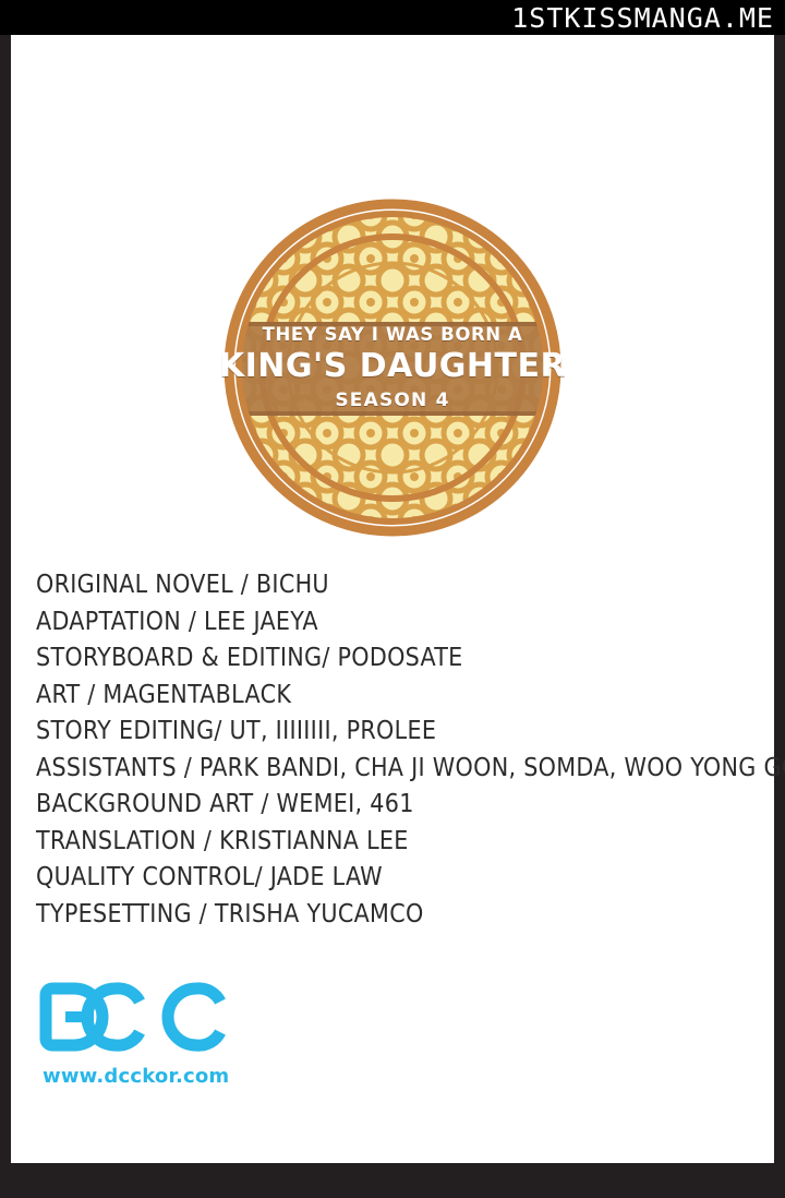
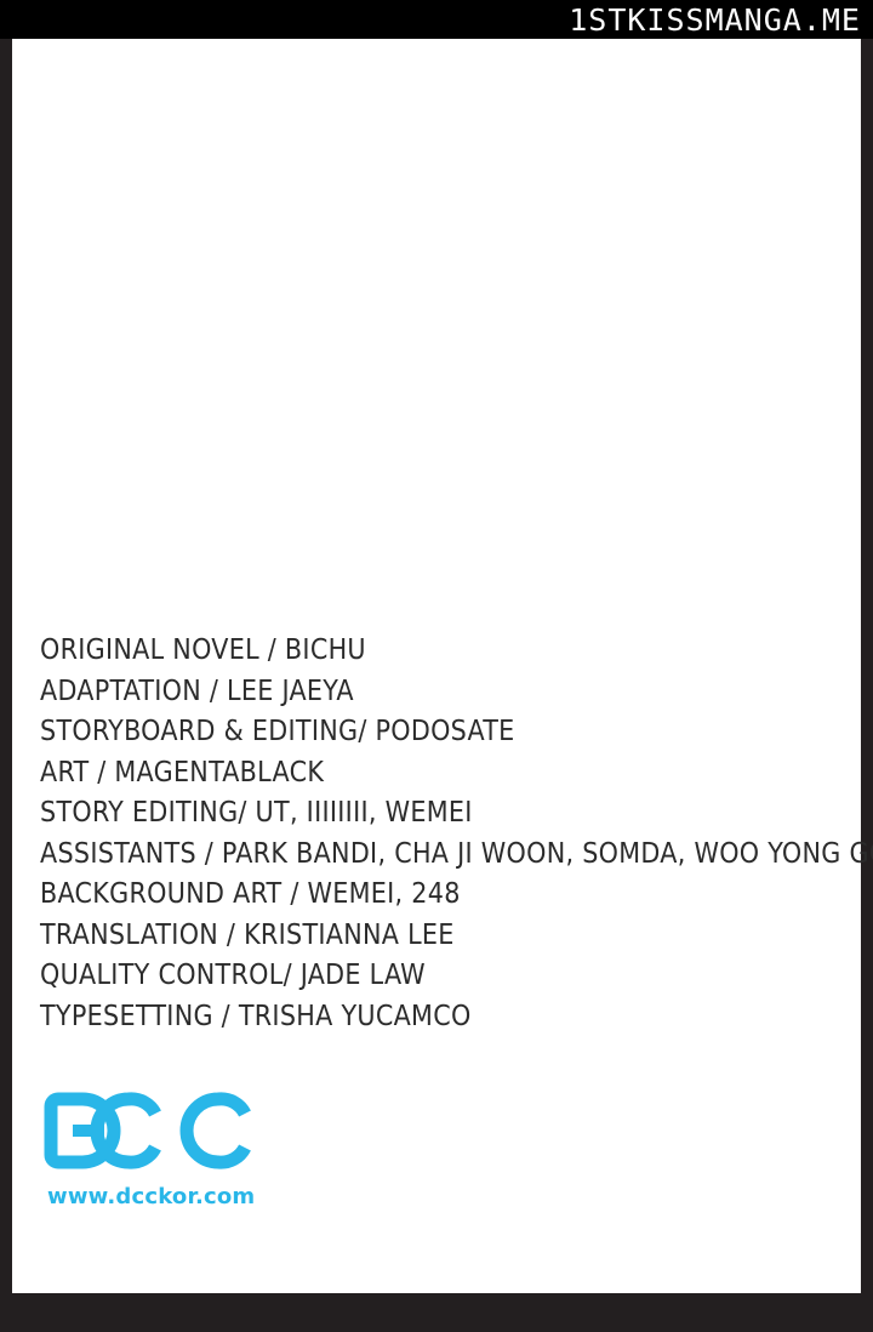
  1STKISSMANGA.ME
- THEY SAY I WAS BORN A
- KING'S DAUGHTER
- SEASON 4
  ORIGINAL NOVEL / BICHU
  ADAPTATION / LEE JAEYA
  STORYBOARD & EDITING/ PODOSATE
  ART / MAGENTABLACK
- STORY EDITING/ UT, IIIIIIII, PROLEE
+ STORY EDITING/ UT, IIIIIIII, WEMEI
  ASSISTANTS / PARK BANDI, CHA JI WOON, SOMDA, WOO YONG G
- BACKGROUND ART / WEMEI, 461
+ BACKGROUND ART / WEMEI, 248
  TRANSLATION / KRISTIANNA LEE
  QUALITY CONTROL/ JADE LAW
  TYPESETTING / TRISHA YUCAMCO
  www.dcckor.com
